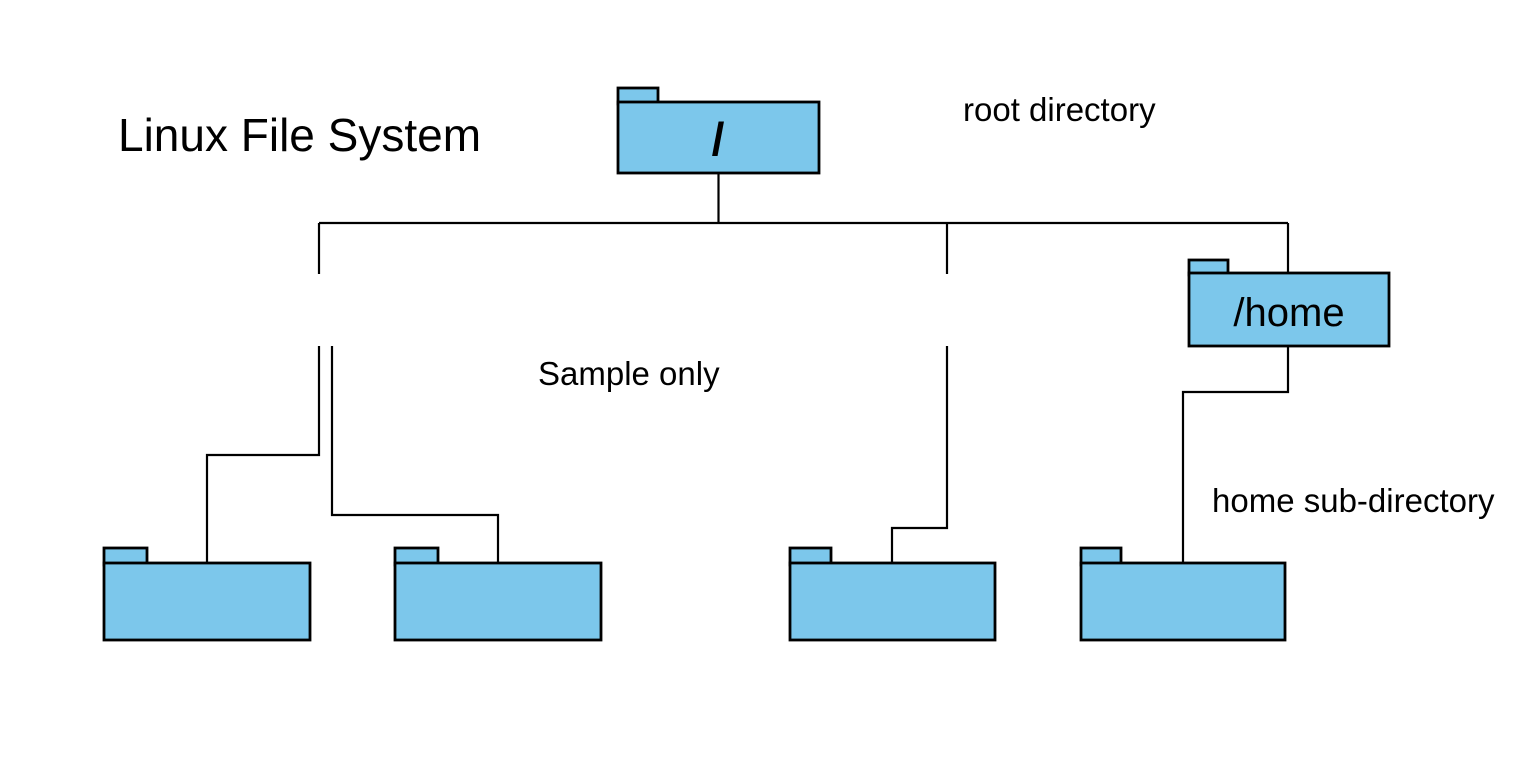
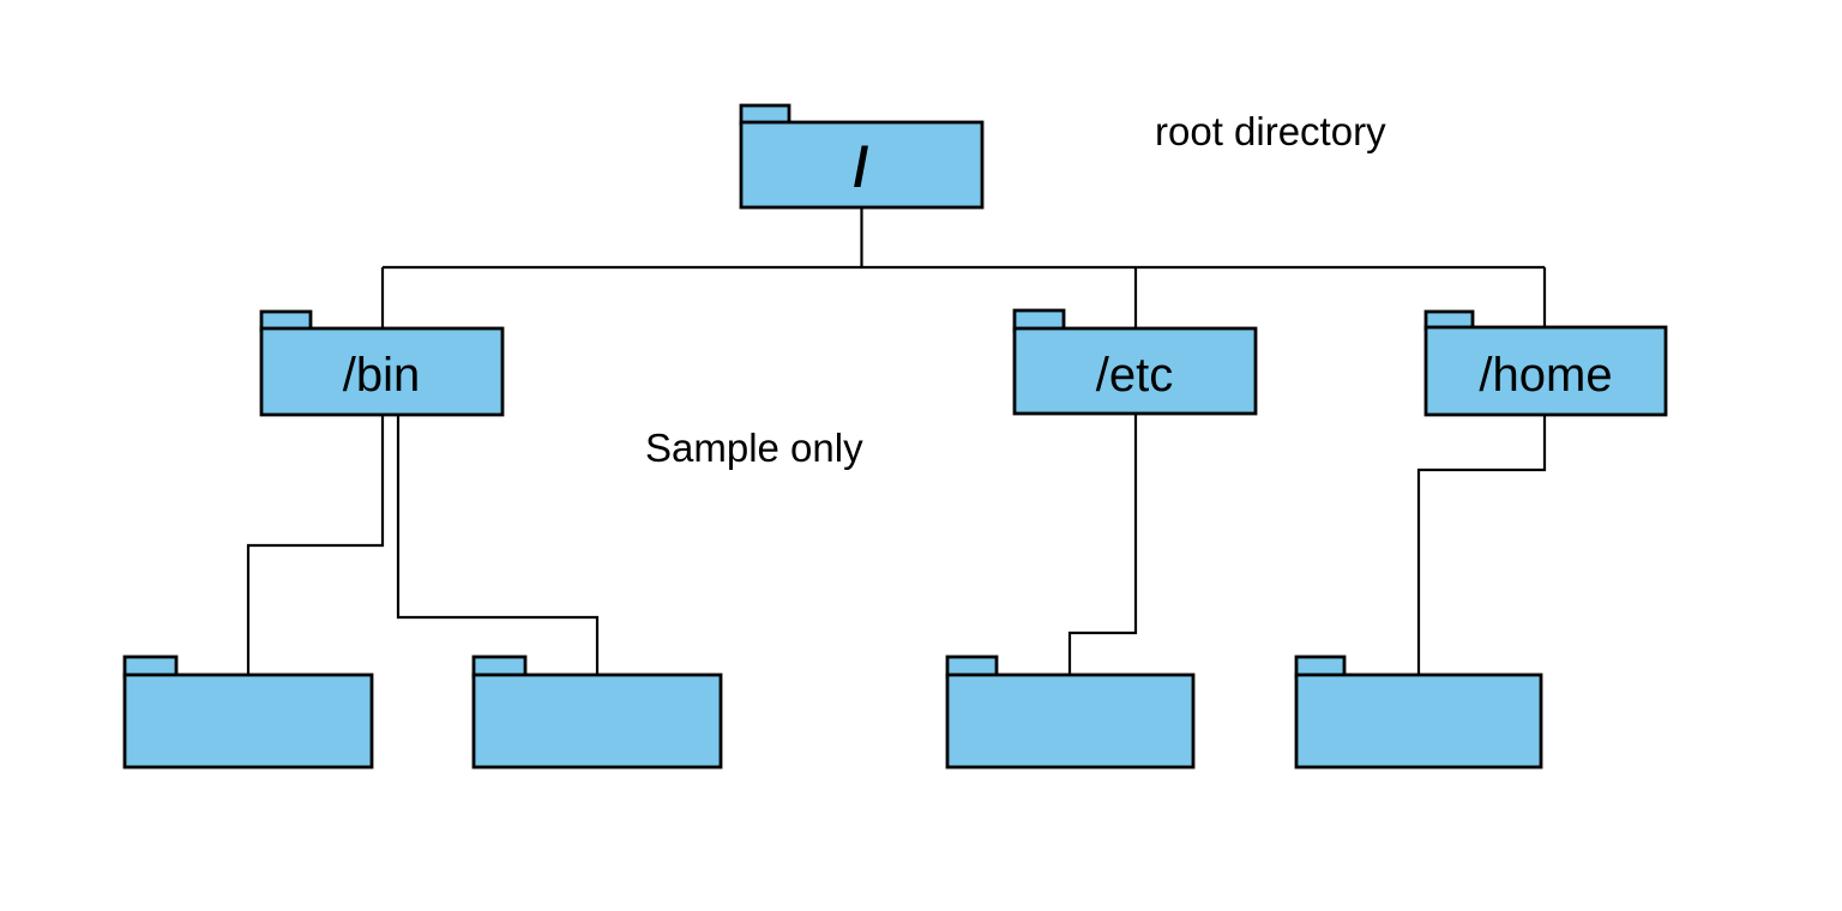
  /
+ /bin
+ /etc
  /home
- Linux File System
  root directory
  Sample only
- home sub-directory
